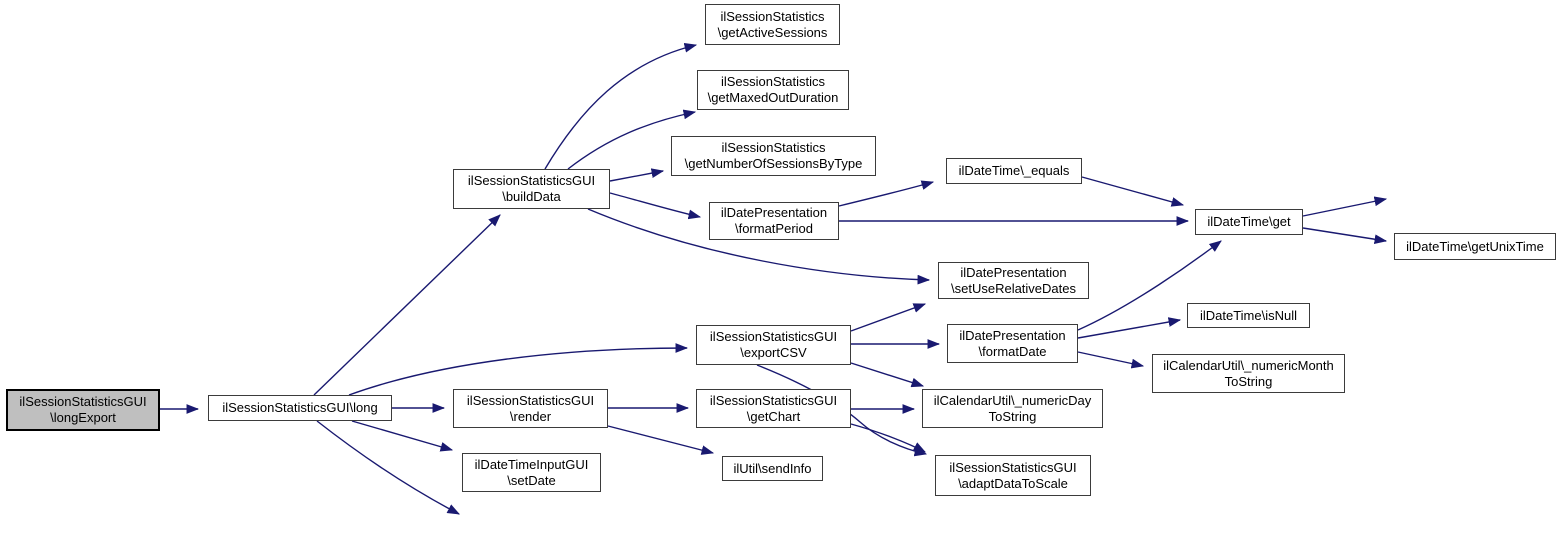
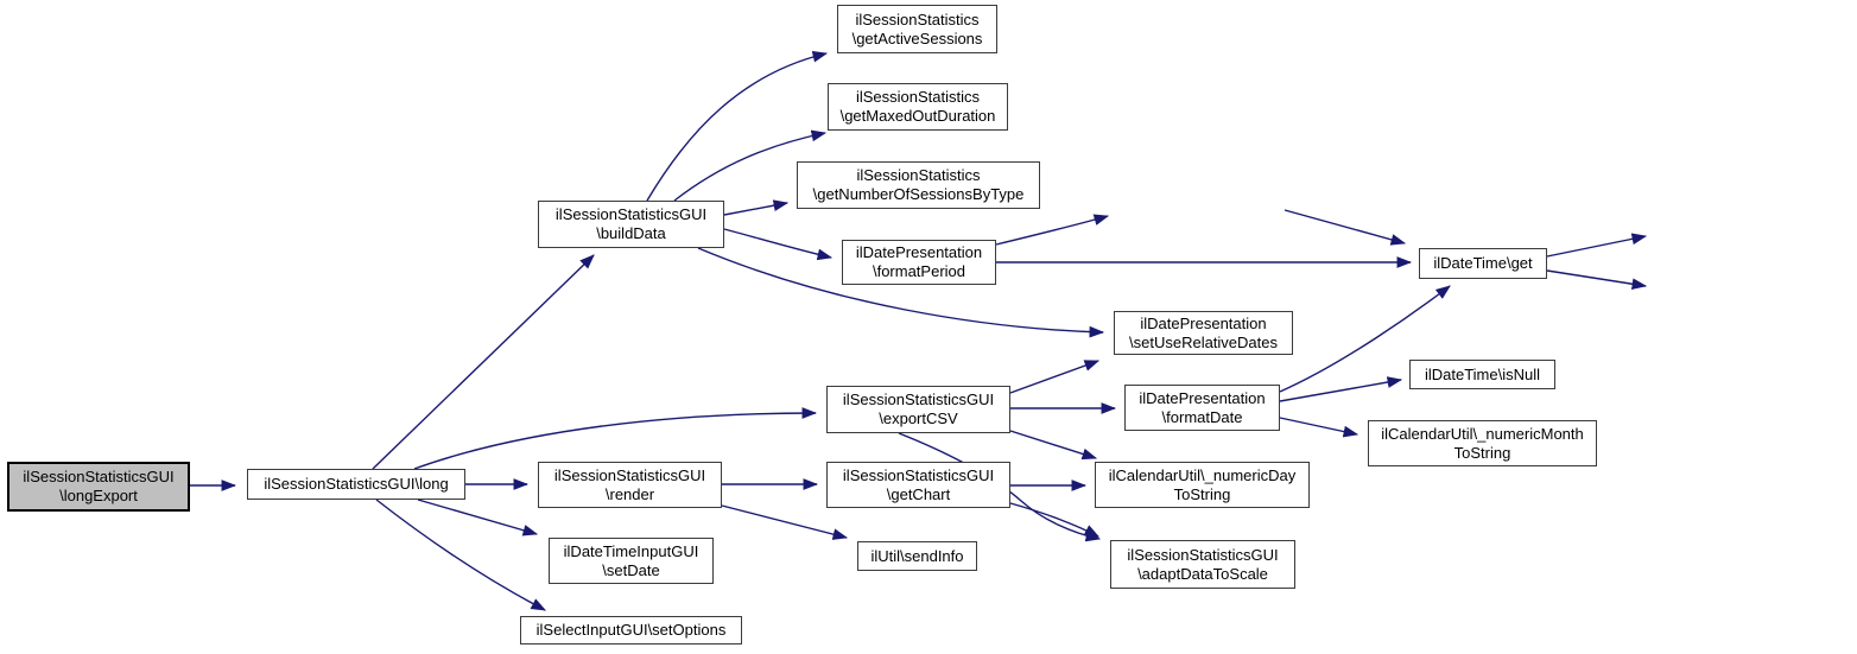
  ilSessionStatisticsGUI
  \longExport
  ilSessionStatisticsGUI\long
  ilSessionStatisticsGUI
  \buildData
  ilSessionStatistics
  \getActiveSessions
  ilSessionStatistics
  \getMaxedOutDuration
  ilSessionStatistics
  \getNumberOfSessionsByType
  ilDatePresentation
  \formatPeriod
- ilDateTime\_equals
  ilDateTime\get
- ilDateTime\getUnixTime
  ilDatePresentation
  \setUseRelativeDates
  ilSessionStatisticsGUI
  \exportCSV
  ilDatePresentation
  \formatDate
  ilDateTime\isNull
  ilCalendarUtil\_numericMonth
  ToString
  ilCalendarUtil\_numericDay
  ToString
  ilSessionStatisticsGUI
  \getChart
  ilSessionStatisticsGUI
  \render
  ilUtil\sendInfo
  ilSessionStatisticsGUI
  \adaptDataToScale
  ilDateTimeInputGUI
  \setDate
+ ilSelectInputGUI\setOptions
